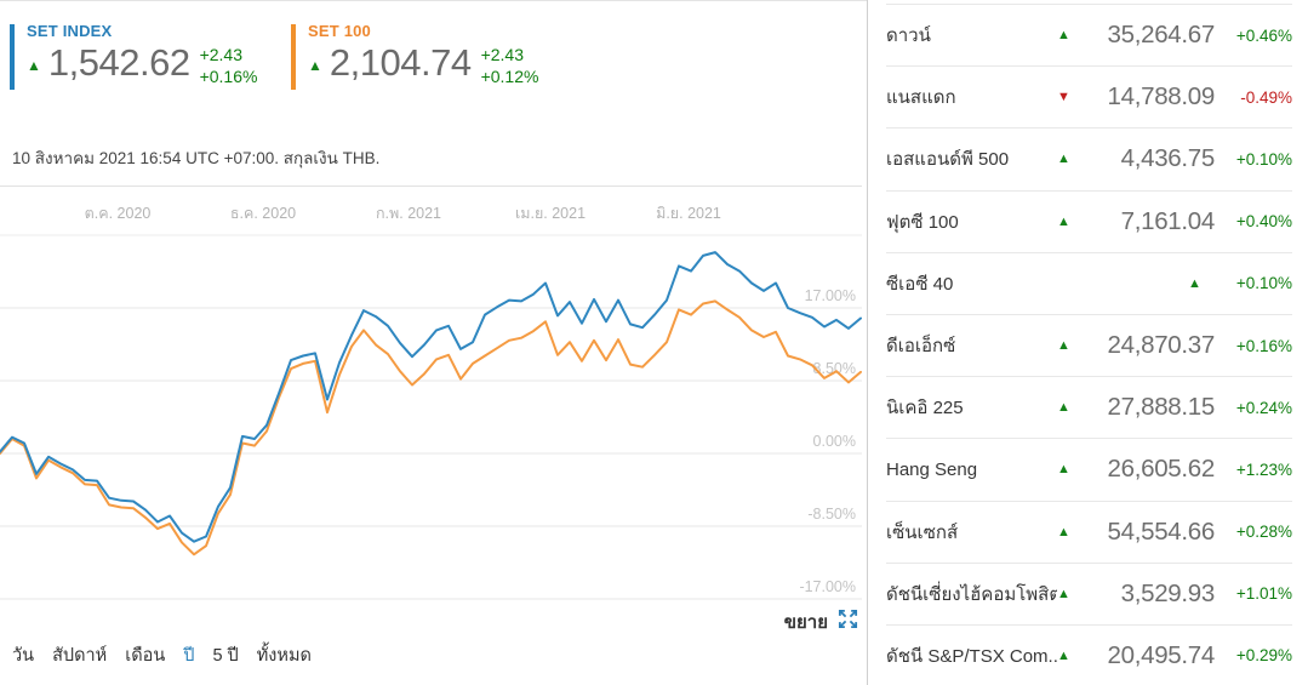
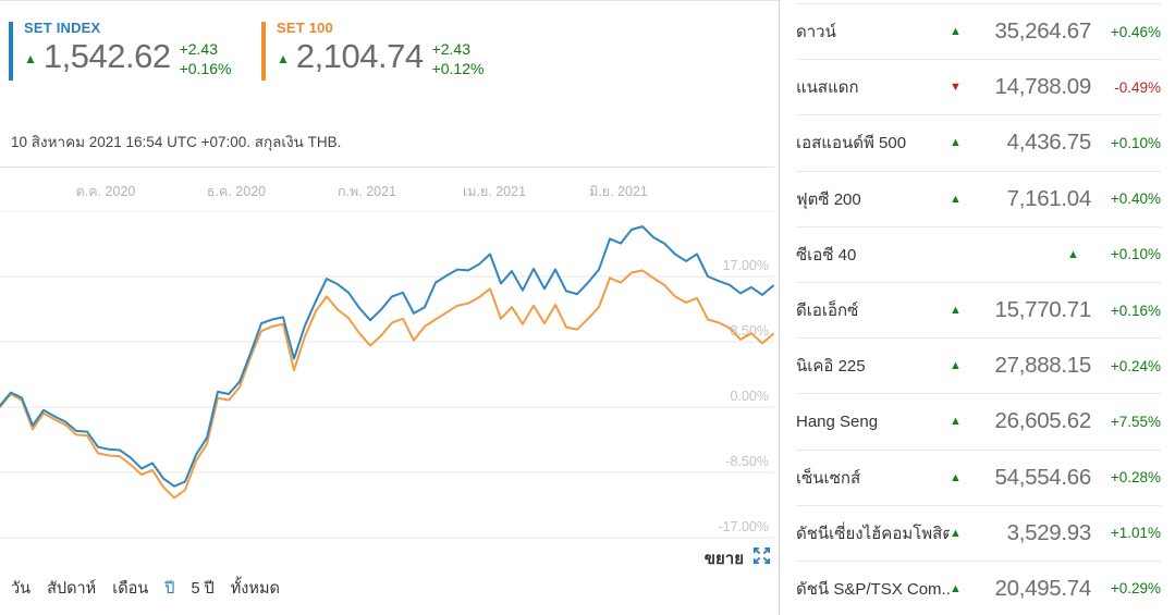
  SET INDEX
  ▲
  1,542.62
  +2.43
  +0.16%
  SET 100
  ▲
  2,104.74
  +2.43
  +0.12%
  10 สิงหาคม 2021 16:54 UTC +07:00. สกุลเงิน THB.
  17.00%
  8.50%
  0.00%
  -8.50%
  -17.00%
  ต.ค. 2020
  ธ.ค. 2020
  ก.พ. 2021
  เม.ย. 2021
  มิ.ย. 2021
  ขยาย
  วัน
  สัปดาห์
  เดือน
  ปี
  5 ปี
  ทั้งหมด
  ดาวน์
  ▲
  35,264.67
  +0.46%
  แนสแดก
  ▼
  14,788.09
  -0.49%
  เอสแอนด์พี 500
  ▲
  4,436.75
  +0.10%
- ฟุตซี 100
+ ฟุตซี 200
  ▲
  7,161.04
  +0.40%
  ซีเอซี 40
  ▲
  +0.10%
  ดีเอเอ็กซ์
  ▲
- 24,870.37
+ 15,770.71
  +0.16%
  นิเคอิ 225
  ▲
  27,888.15
  +0.24%
  Hang Seng
  ▲
  26,605.62
- +1.23%
+ +7.55%
  เซ็นเซกส์
  ▲
  54,554.66
  +0.28%
  ดัชนีเซี่ยงไฮ้คอมโพสิต
  ▲
  3,529.93
  +1.01%
  ดัชนี S&P/TSX Com..
  ▲
  20,495.74
  +0.29%
